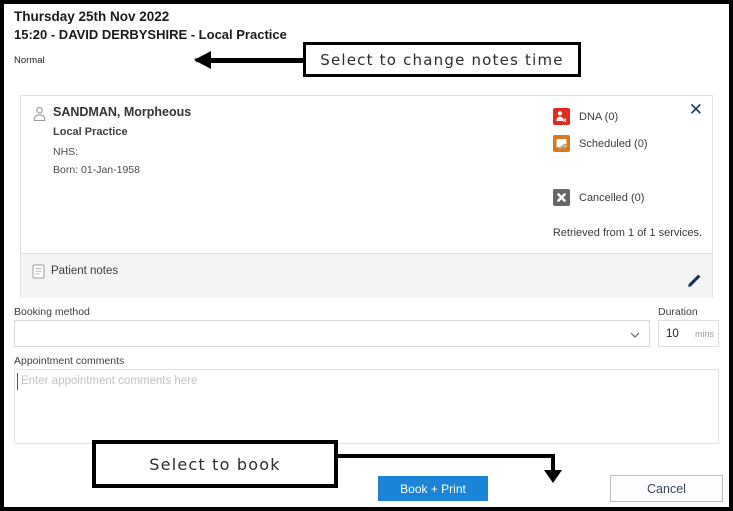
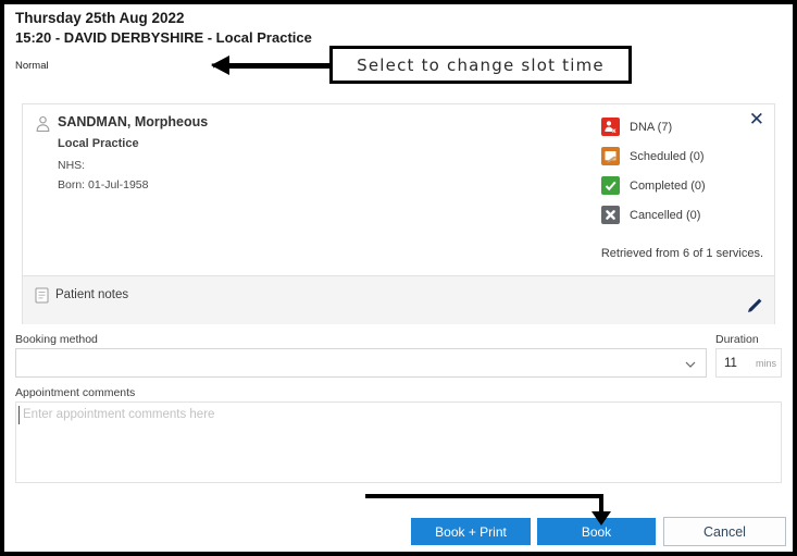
- Thursday 25th Nov 2022
+ Thursday 25th Aug 2022
  15:20 - DAVID DERBYSHIRE - Local Practice
  Normal
  ▾
- Select to change notes time
+ Select to change slot time
  SANDMAN, Morpheous
  Local Practice
  NHS:
- Born: 01-Jan-1958
+ Born: 01-Jul-1958
- DNA (0)
+ DNA (7)
  Scheduled (0)
+ Completed (0)
  Cancelled (0)
  ✕
- Retrieved from 1 of 1 services.
+ Retrieved from 6 of 1 services.
  Patient notes
  Booking method
  Duration
- 10
+ 11
  mins
  Appointment comments
  Enter appointment comments here
- Select to book
  Book + Print
+ Book
  Cancel
